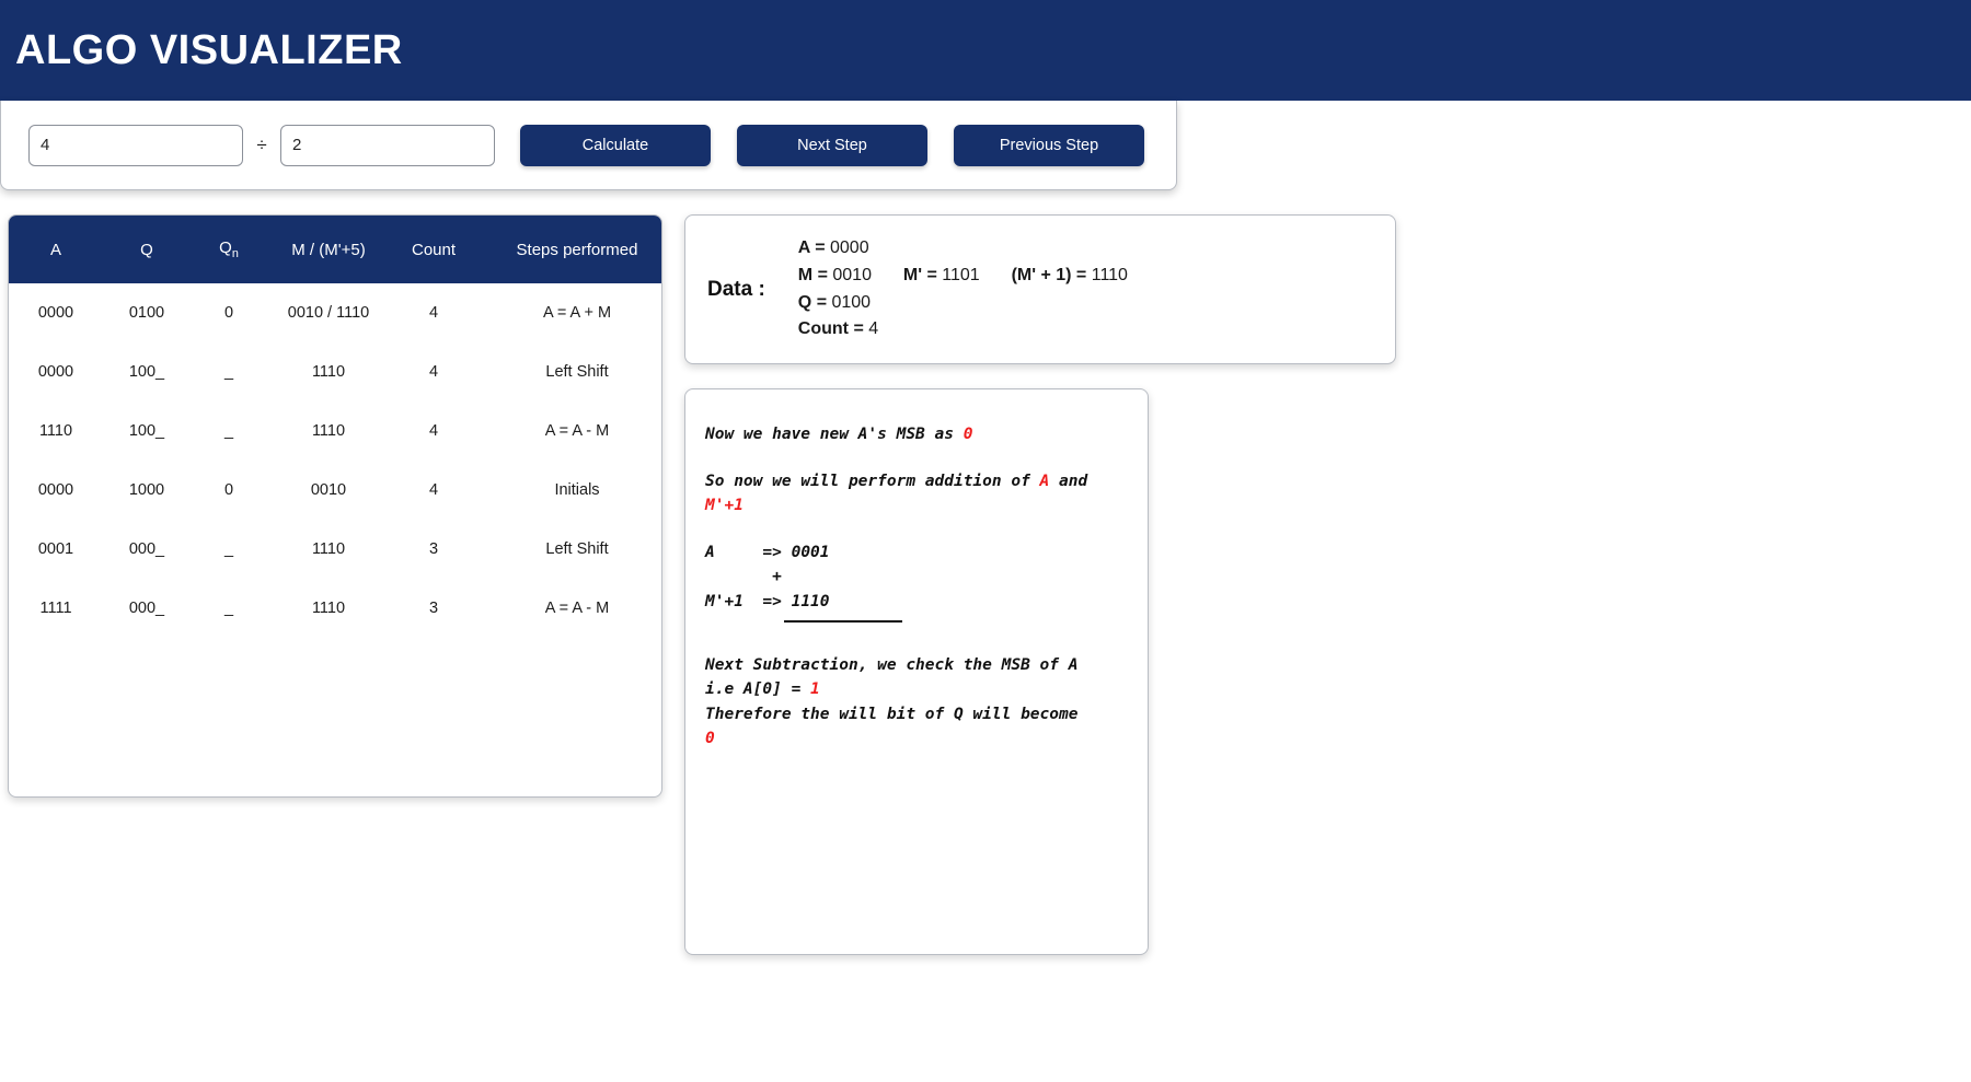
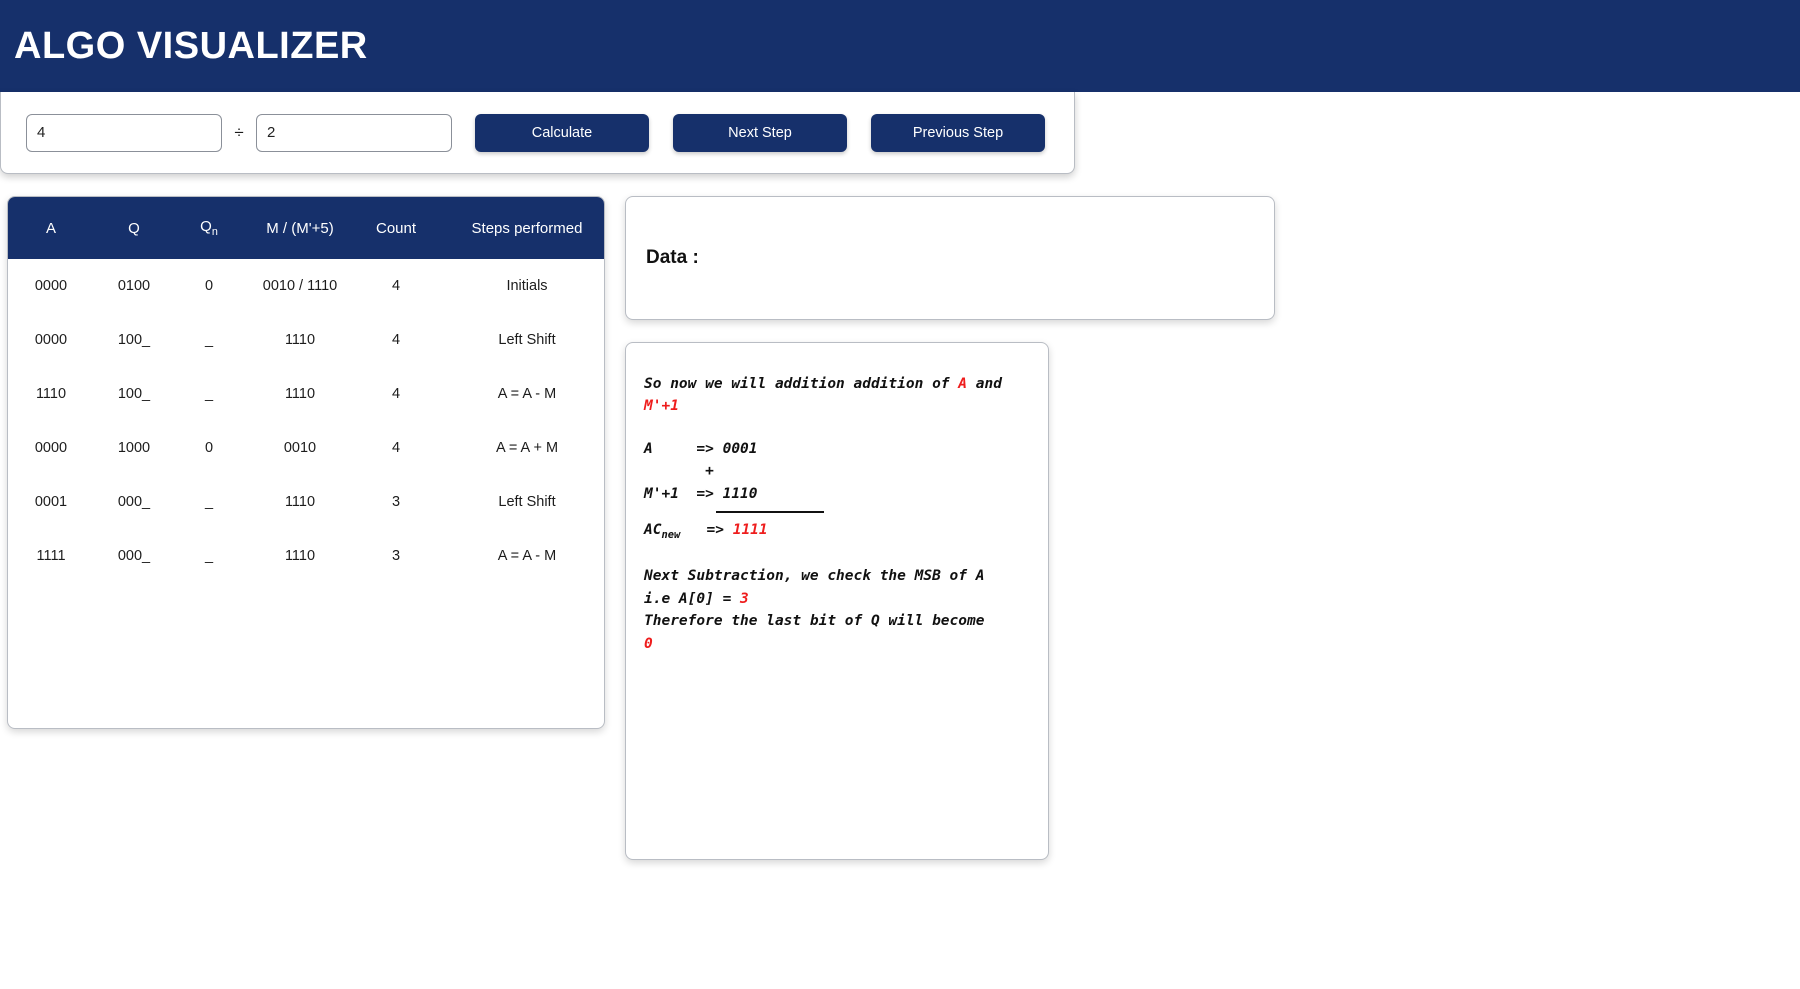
  ALGO VISUALIZER
  4
  ÷
  2
  Calculate
  Next Step
  Previous Step
  A	Q	Qn	M / (M'+5)	Count	Steps performed
- 0000	0100	0	0010 / 1110	4	A = A + M
+ 0000	0100	0	0010 / 1110	4	Initials
  0000	100_	_	1110	4	Left Shift
  1110	100_	_	1110	4	A = A - M
- 0000	1000	0	0010	4	Initials
+ 0000	1000	0	0010	4	A = A + M
  0001	000_	_	1110	3	Left Shift
  1111	000_	_	1110	3	A = A - M
  Data :
- A = 0000
- M = 0010 M' = 1101 (M' + 1) = 1110
- Q = 0100
- Count = 4
- Now we have new A's MSB as 0
- So now we will perform addition of A and M'+1
+ So now we will addition addition of A and M'+1
  A => 0001
  +
  M'+1 => 1110
+ ACnew => 1111
  Next Subtraction, we check the MSB of A
- i.e A[0] = 1
+ i.e A[0] = 3
- Therefore the will bit of Q will become
+ Therefore the last bit of Q will become
  0
